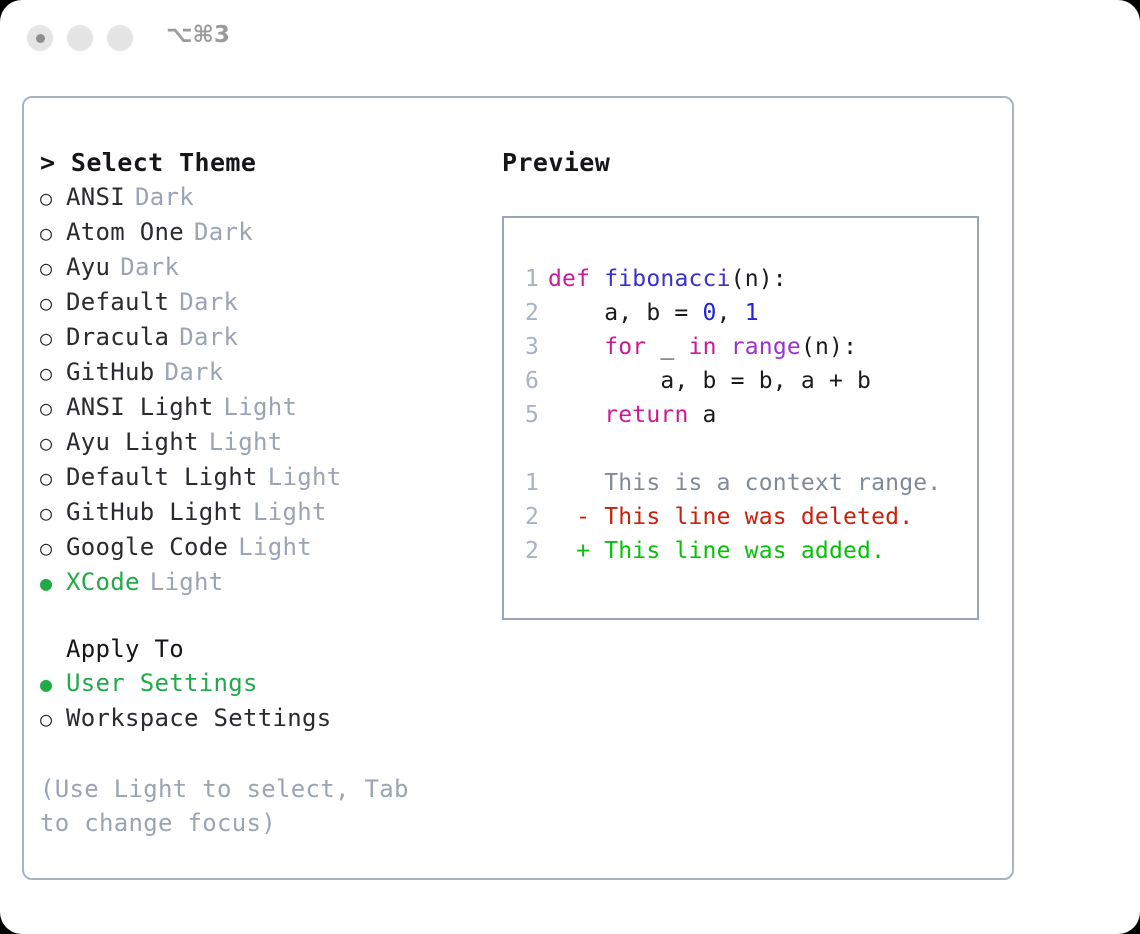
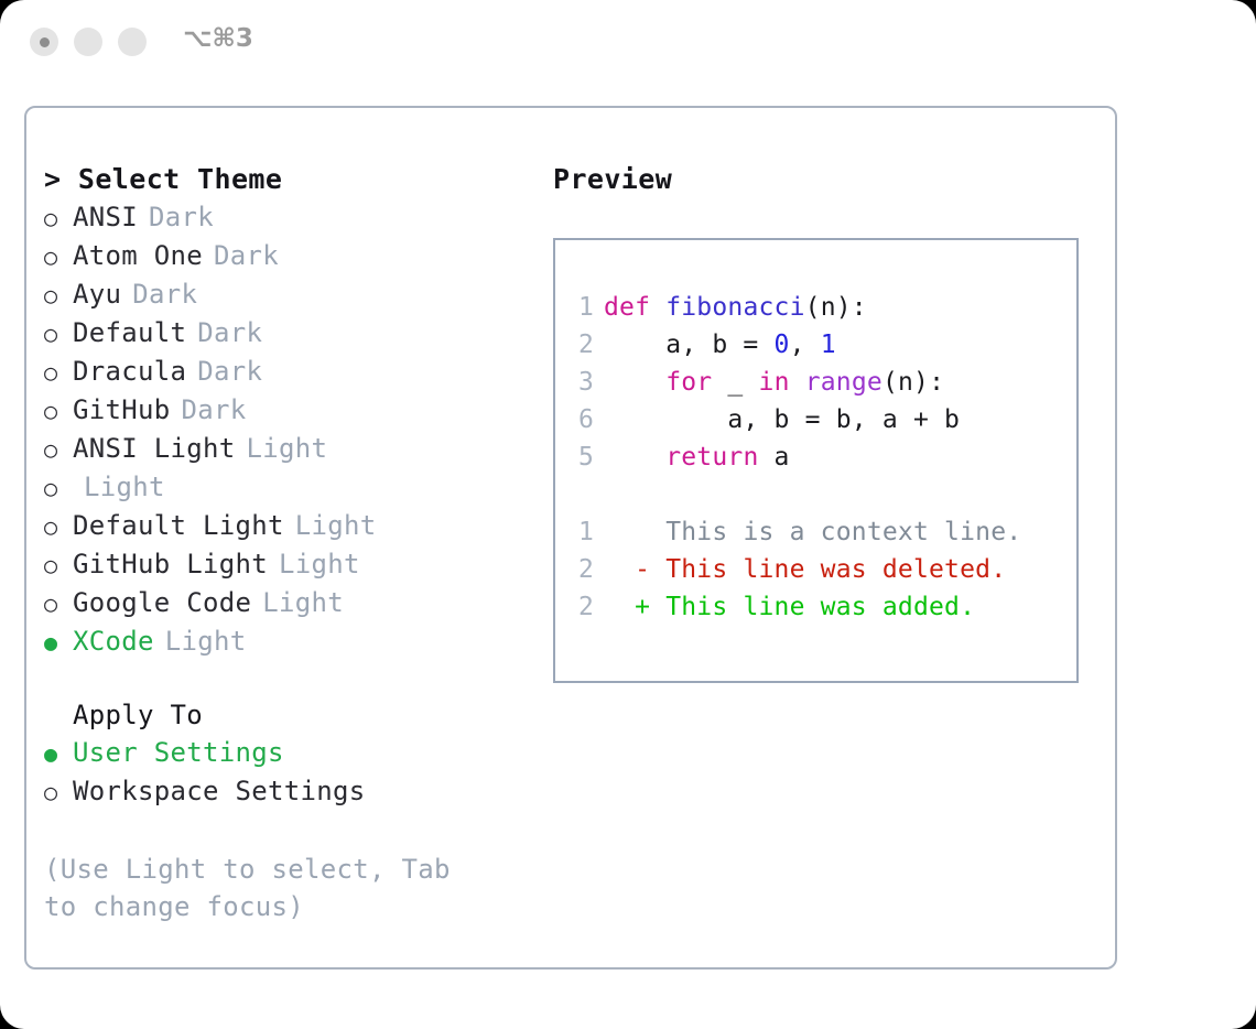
  ⌥⌘3
  > Select Theme
  ○
  ANSI
  Dark
  ○
  Atom One
  Dark
  ○
  Ayu
  Dark
  ○
  Default
  Dark
  ○
  Dracula
  Dark
  ○
  GitHub
  Dark
  ○
  ANSI Light
  Light
  ○
- Ayu Light
  Light
  ○
  Default Light
  Light
  ○
  GitHub Light
  Light
  ○
  Google Code
  Light
  ●
  XCode
  Light
  Apply To
  ●
  User Settings
  ○
  Workspace Settings
  (Use Light to select, Tab to change focus)
  Preview
  1
  def fibonacci(n):
  2
  a, b = 0, 1
  3
  for _ in range(n):
  6
  a, b = b, a + b
  5
  return a
  1
- This is a context range.
+ This is a context line.
  2
  -
  This line was deleted.
  2
  +
  This line was added.
